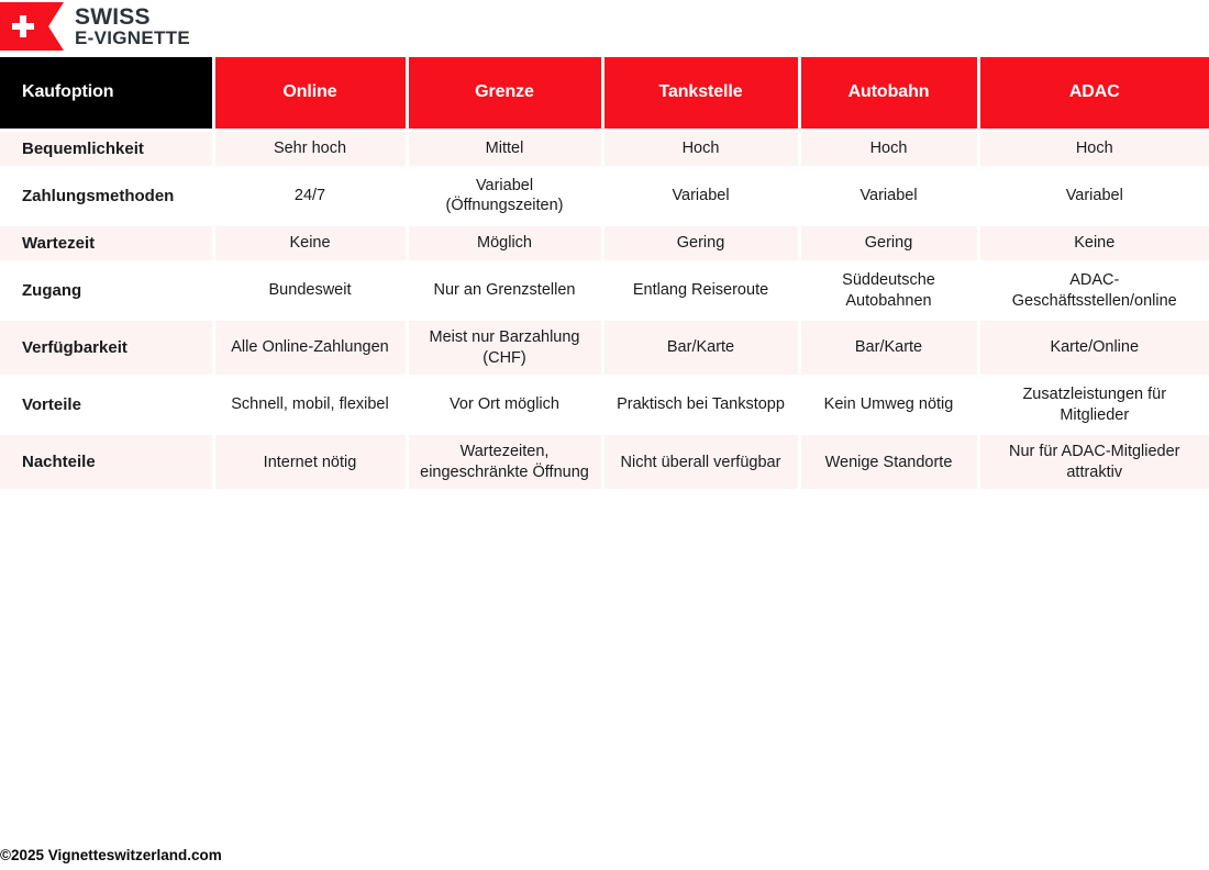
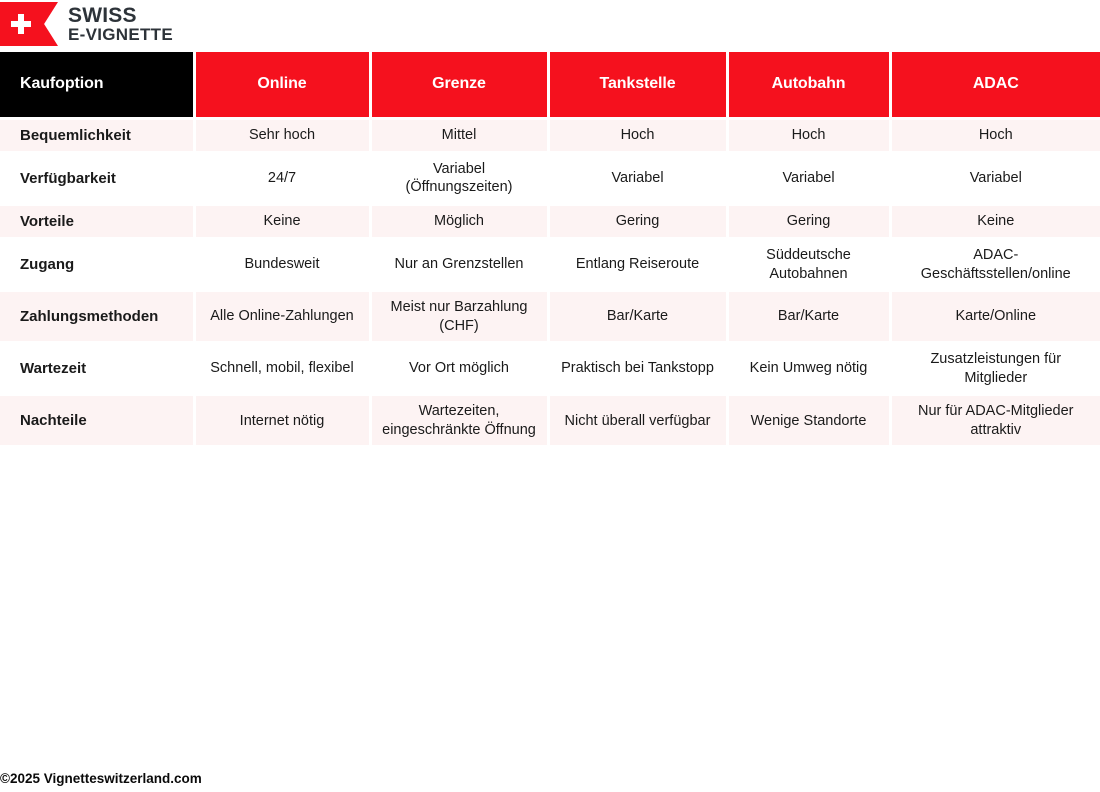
  SWISS
  E-VIGNETTE
  Kaufoption	Online	Grenze	Tankstelle	Autobahn	ADAC
  Bequemlichkeit	Sehr hoch	Mittel	Hoch	Hoch	Hoch
- Zahlungsmethoden	24/7	Variabel (Öffnungszeiten)	Variabel	Variabel	Variabel
+ Verfügbarkeit	24/7	Variabel (Öffnungszeiten)	Variabel	Variabel	Variabel
- Wartezeit	Keine	Möglich	Gering	Gering	Keine
+ Vorteile	Keine	Möglich	Gering	Gering	Keine
  Zugang	Bundesweit	Nur an Grenzstellen	Entlang Reiseroute	Süddeutsche Autobahnen	ADAC-Geschäftsstellen/online
- Verfügbarkeit	Alle Online-Zahlungen	Meist nur Barzahlung (CHF)	Bar/Karte	Bar/Karte	Karte/Online
+ Zahlungsmethoden	Alle Online-Zahlungen	Meist nur Barzahlung (CHF)	Bar/Karte	Bar/Karte	Karte/Online
- Vorteile	Schnell, mobil, flexibel	Vor Ort möglich	Praktisch bei Tankstopp	Kein Umweg nötig	Zusatzleistungen für Mitglieder
+ Wartezeit	Schnell, mobil, flexibel	Vor Ort möglich	Praktisch bei Tankstopp	Kein Umweg nötig	Zusatzleistungen für Mitglieder
  Nachteile	Internet nötig	Wartezeiten, eingeschränkte Öffnung	Nicht überall verfügbar	Wenige Standorte	Nur für ADAC-Mitglieder attraktiv
  ©2025 Vignetteswitzerland.com
